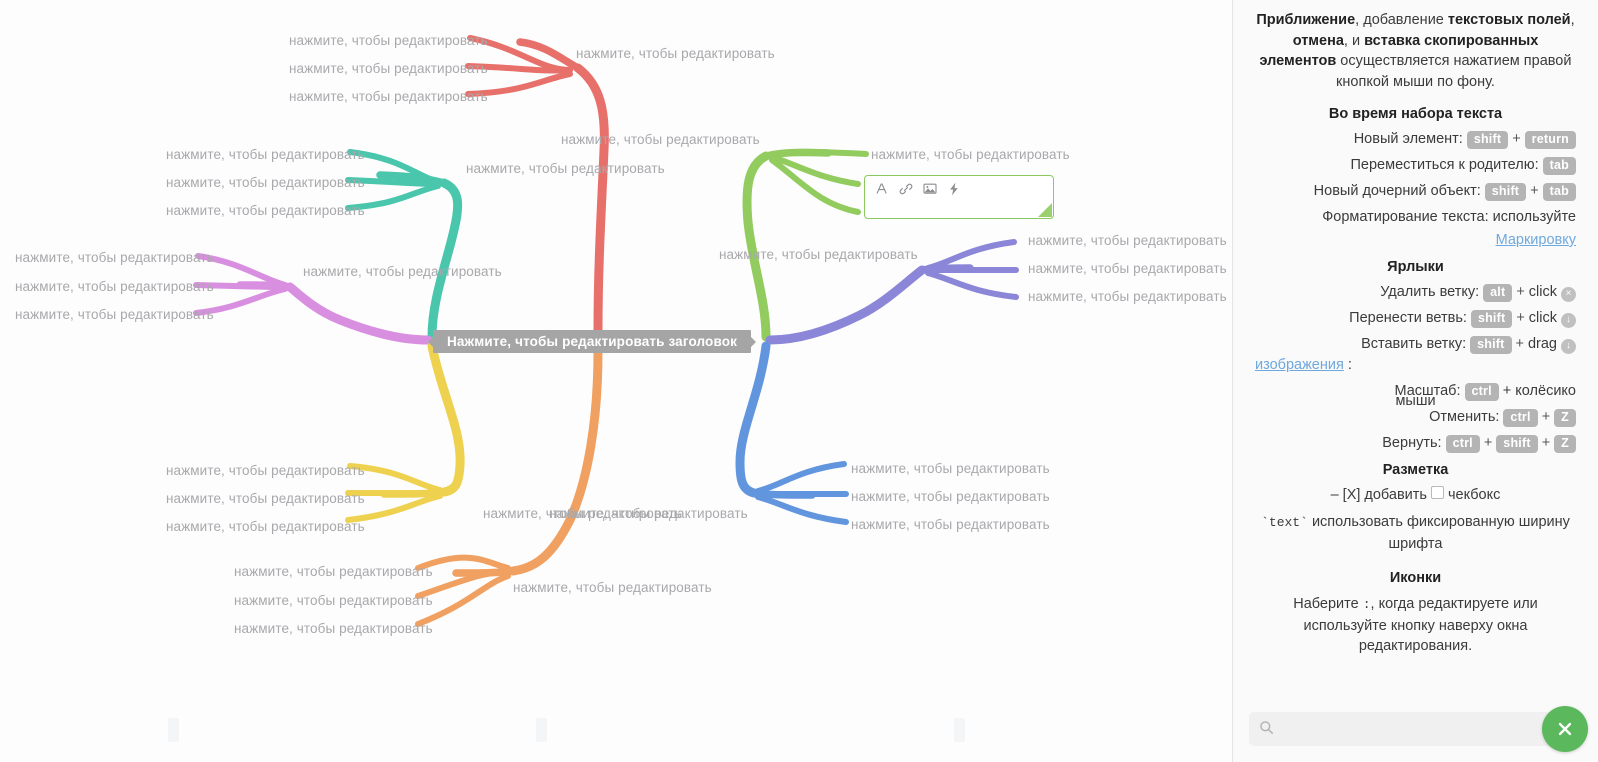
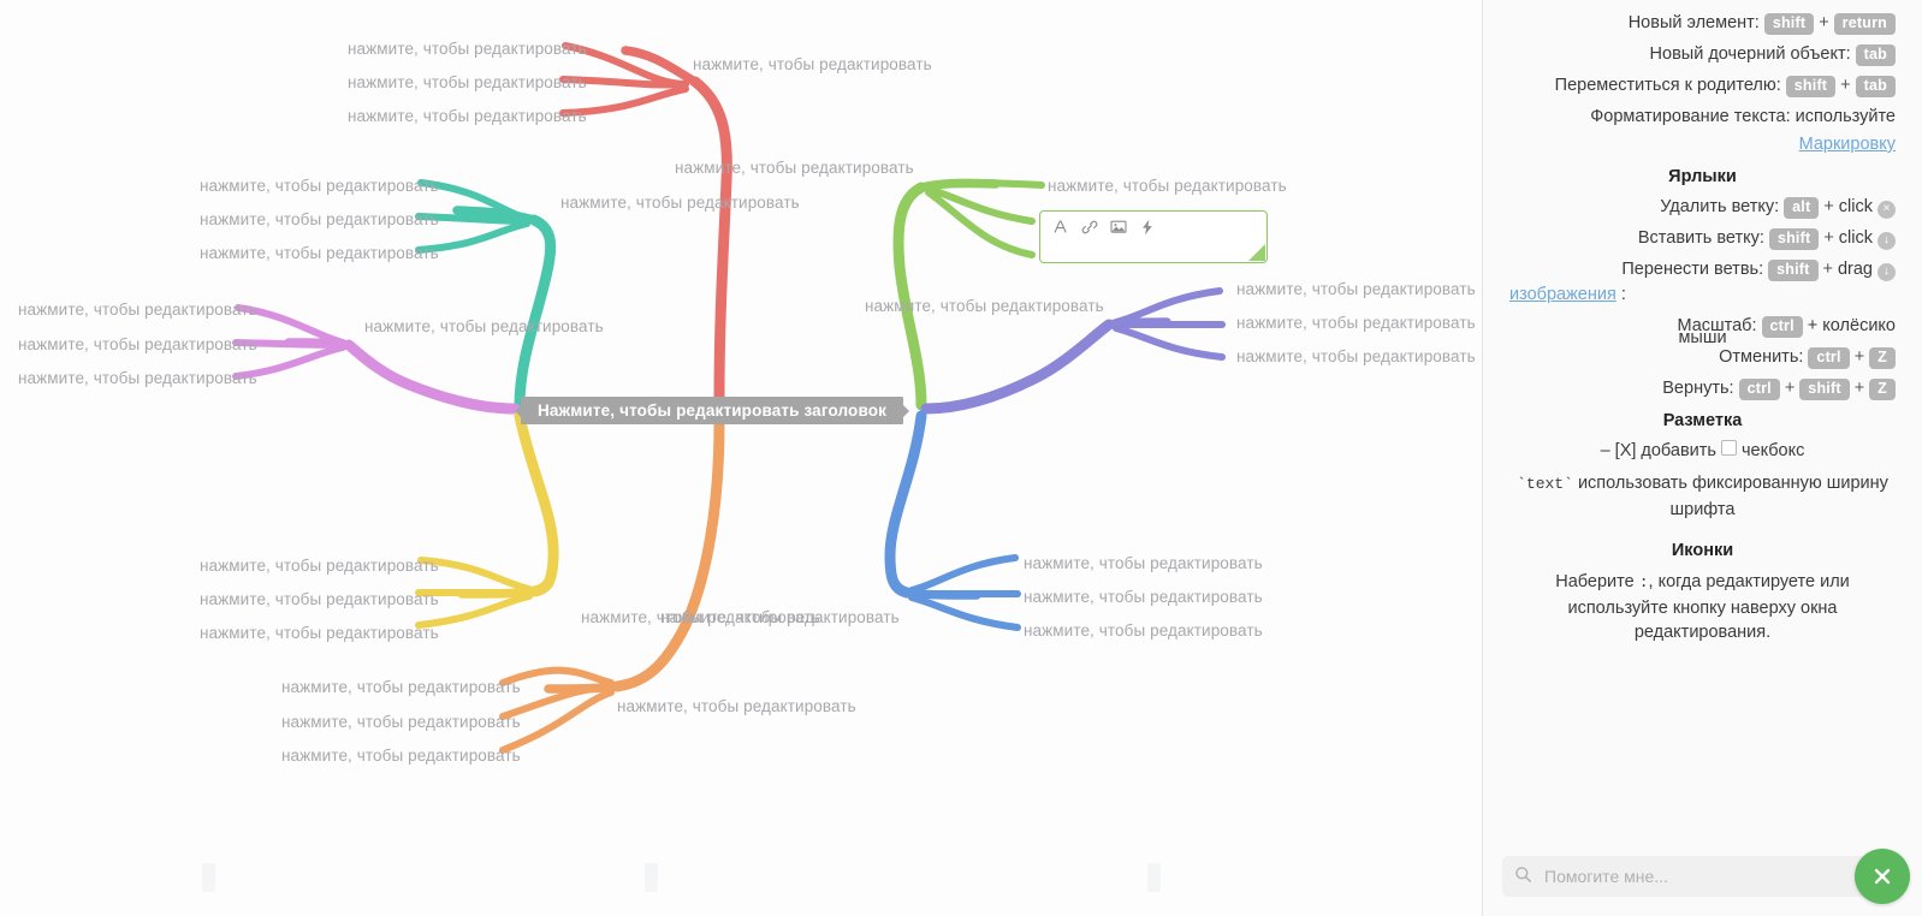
  Нажмите, чтобы редактировать заголовок
  нажмите, чтобы редактировать
  нажмите, чтобы редактировать
  нажмите, чтобы редактировать
  нажмите, чтобы редактировать
  нажмите, чтобы редактировать
  нажмите, чтобы редактировать
  нажмите, чтобы редактировать
  нажмите, чтобы редактировать
  нажмите, чтобы редактировать
  нажмите, чтобы редактировать
  нажмите, чтобы редактировать
  нажмите, чтобы редактировать
  нажмите, чтобы редактировать
  нажмите, чтобы редактировать
  нажмите, чтобы редактировать
  нажмите, чтобы редактировать
  нажмите, чтобы редактировать
  нажмите, чтобы редактировать
  нажмите, чтобы редактировать
  нажмите, чтобы редактировать
  нажмите, чтобы редактировать
  нажмите, чтобы редактировать
  нажмите, чтобы редактировать
  нажмите, чтобы редактировать
  нажмите, чтобы редактировать
  нажмите, чтобы редактировать
  нажмите, чтобы редактировать
  нажмите, чтобы редактировать
  нажмите, чтобы редактировать
  нажмите, чтобы редактировать
- Приближение, добавление текстовых полей, отмена, и вставка скопированных элементов осуществляется нажатием правой кнопкой мыши по фону.
- Во время набора текста
  Новый элемент:
  shift
  +
  return
- Переместиться к родителю:
+ Новый дочерний объект:
  tab
- Новый дочерний объект:
+ Переместиться к родителю:
  shift
  +
  tab
  Форматирование текста:
  используйте
  Маркировку
  Ярлыки
  Удалить ветку:
  alt
  +
  click
  ×
- Перенести ветвь:
+ Вставить ветку:
  shift
  +
  click
  ↓
- Вставить ветку:
+ Перенести ветвь:
  shift
  +
  drag
  ↓
  изображения
  :
  Масштаб:
  ctrl
  + колёсико
  мыши
  Отменить:
  ctrl
  +
  Z
  Вернуть:
  ctrl
  +
  shift
  +
  Z
  Разметка
  –
  [X]
  добавить
  чекбокс
  `text` использовать фиксированную ширину шрифта
  Иконки
  Наберите :, когда редактируете или используйте кнопку наверху окна редактирования.
+ Помогите мне...
